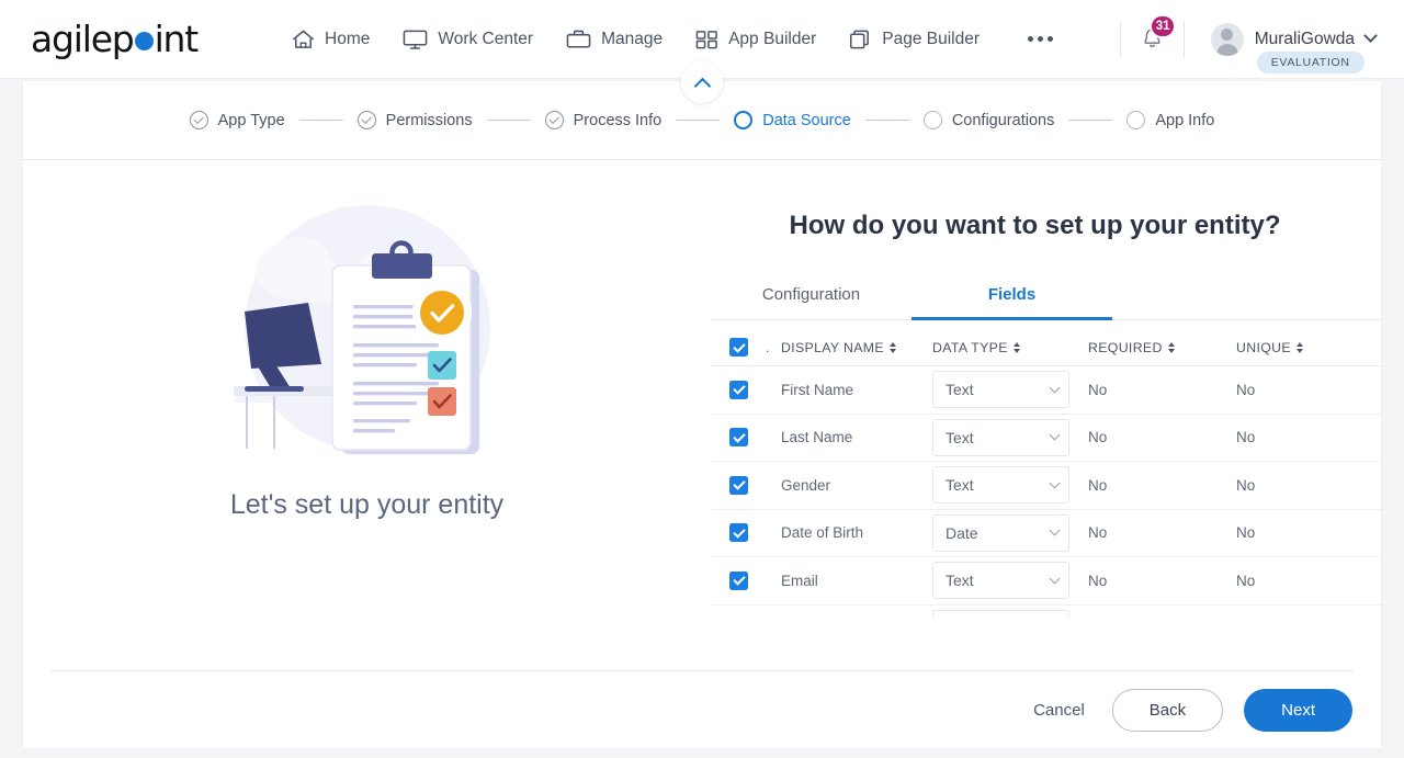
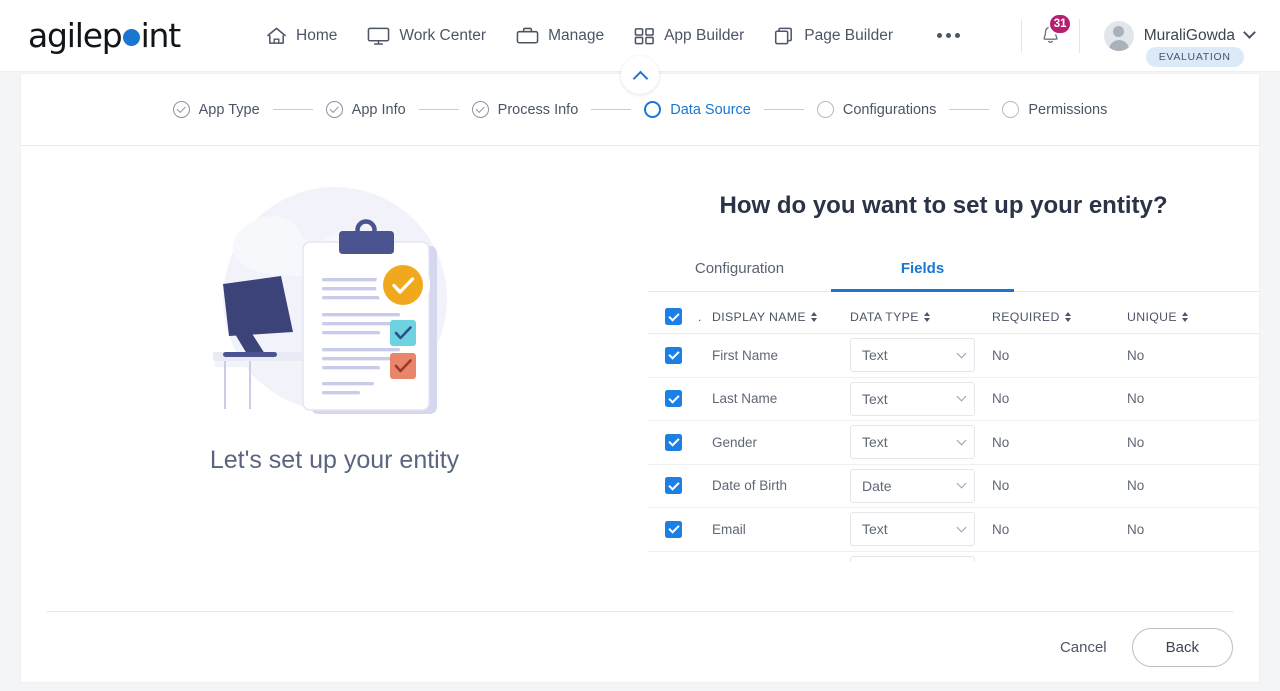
  agilep
  int
  Home
  Work Center
  Manage
  App Builder
  Page Builder
  31
  MuraliGowda
  EVALUATION
  App Type
- Permissions
+ App Info
  Process Info
  Data Source
  Configurations
- App Info
+ Permissions
  Let's set up your entity
  How do you want to set up your entity?
  Configuration
  Fields
  .
  DISPLAY NAME
  DATA TYPE
  REQUIRED
  UNIQUE
  First Name
  Text
  No
  No
  Last Name
  Text
  No
  No
  Gender
  Text
  No
  No
  Date of Birth
  Date
  No
  No
  Email
  Text
  No
  No
  Cancel
  Back
- Next
